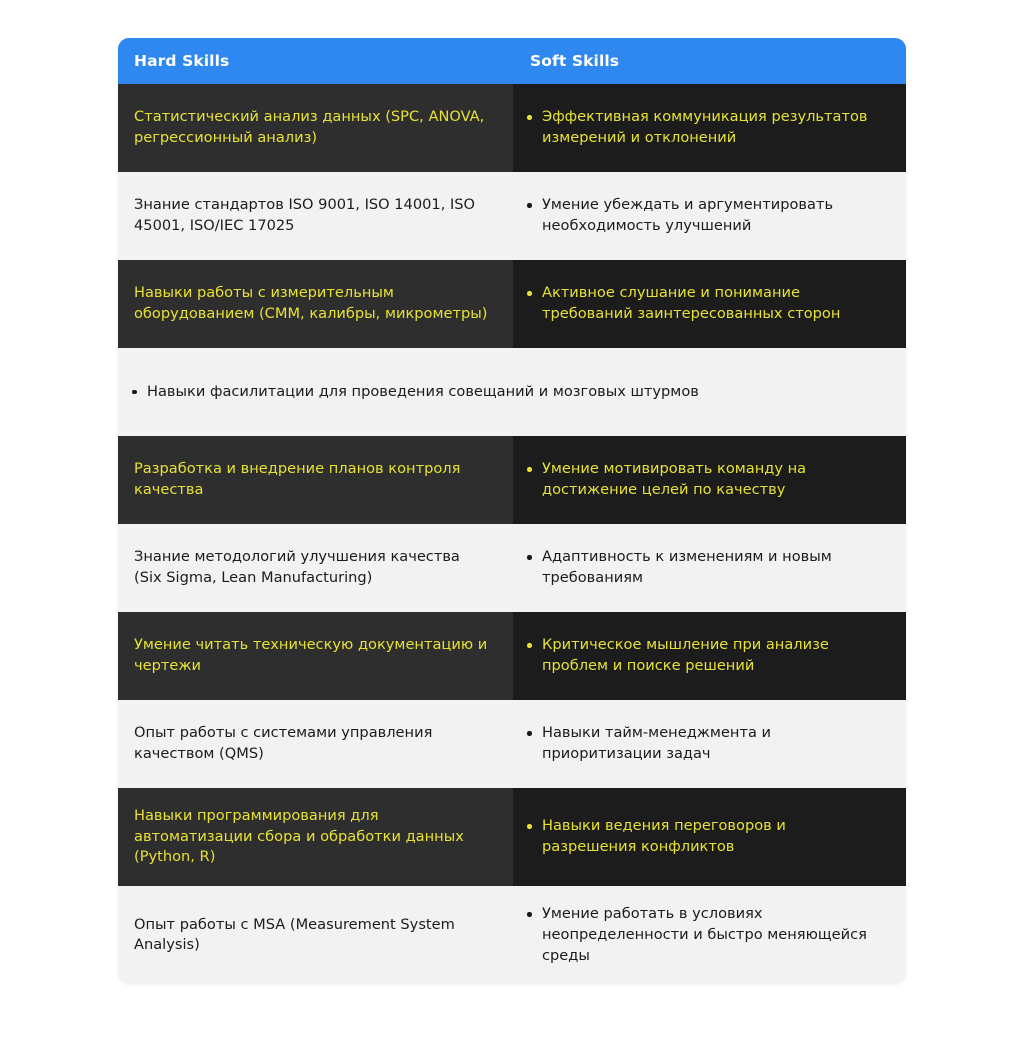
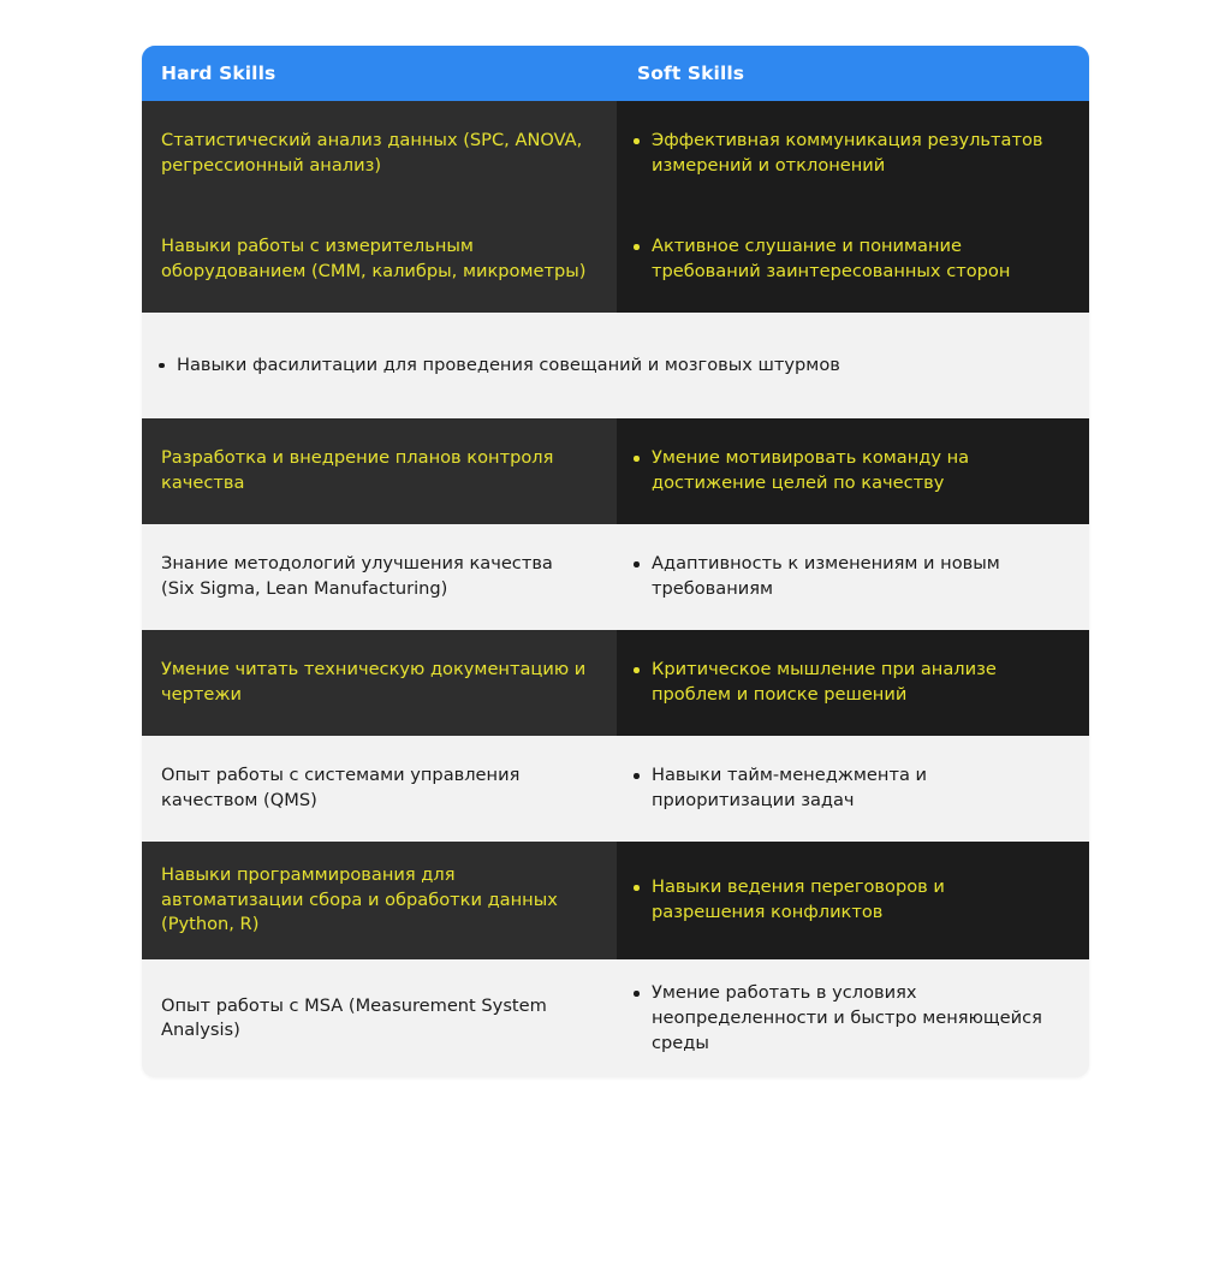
  Hard Skills
  Soft Skills
  Статистический анализ данных (SPC, ANOVA, регрессионный анализ)
  Эффективная коммуникация результатов измерений и отклонений
- Знание стандартов ISO 9001, ISO 14001, ISO 45001, ISO/IEC 17025
- Умение убеждать и аргументировать необходимость улучшений
  Навыки работы с измерительным оборудованием (CMM, калибры, микрометры)
  Активное слушание и понимание требований заинтересованных сторон
  Навыки фасилитации для проведения совещаний и мозговых штурмов
  Разработка и внедрение планов контроля качества
  Умение мотивировать команду на достижение целей по качеству
  Знание методологий улучшения качества (Six Sigma, Lean Manufacturing)
  Адаптивность к изменениям и новым требованиям
  Умение читать техническую документацию и чертежи
  Критическое мышление при анализе проблем и поиске решений
  Опыт работы с системами управления качеством (QMS)
  Навыки тайм-менеджмента и приоритизации задач
  Навыки программирования для автоматизации сбора и обработки данных (Python, R)
  Навыки ведения переговоров и разрешения конфликтов
  Опыт работы с MSA (Measurement System Analysis)
  Умение работать в условиях неопределенности и быстро меняющейся среды
